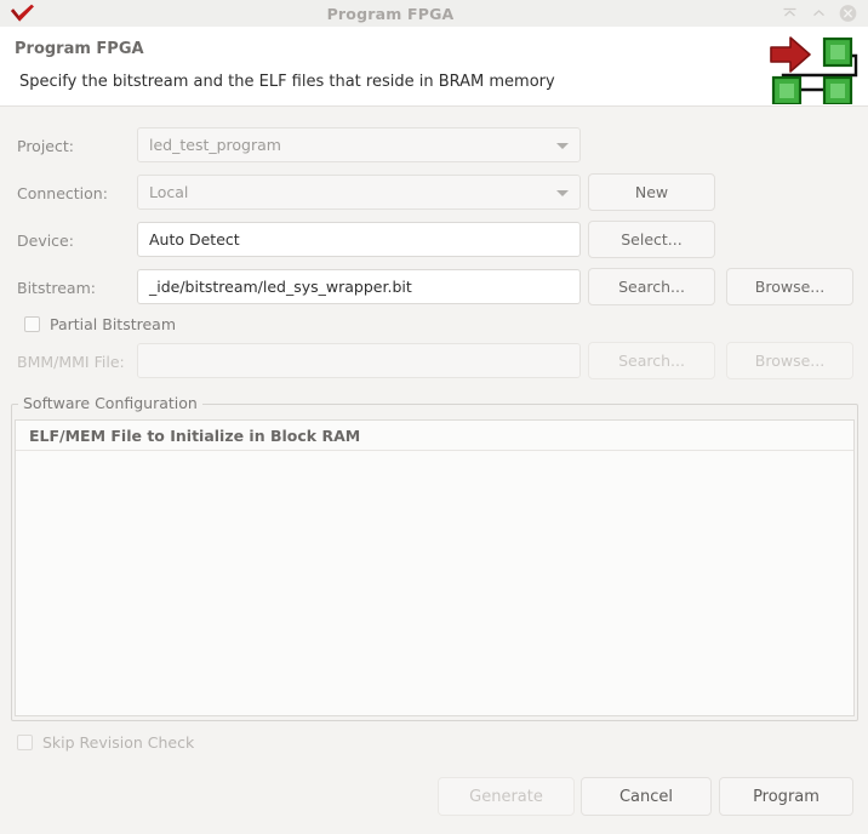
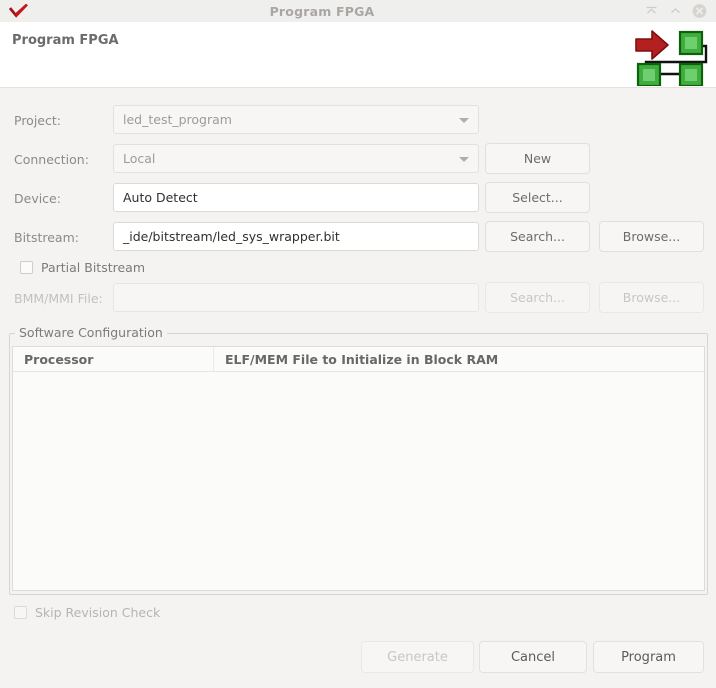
  Program FPGA
  Program FPGA
- Specify the bitstream and the ELF files that reside in BRAM memory
  Project:
  led_test_program
  Connection:
  Local
  New
  Device:
  Auto Detect
  Select...
  Bitstream:
  _ide/bitstream/led_sys_wrapper.bit
  Search...
  Browse...
  Partial Bitstream
  BMM/MMI File:
  Search...
  Browse...
  Software Configuration
+ Processor
  ELF/MEM File to Initialize in Block RAM
  Skip Revision Check
  Generate
  Cancel
  Program
